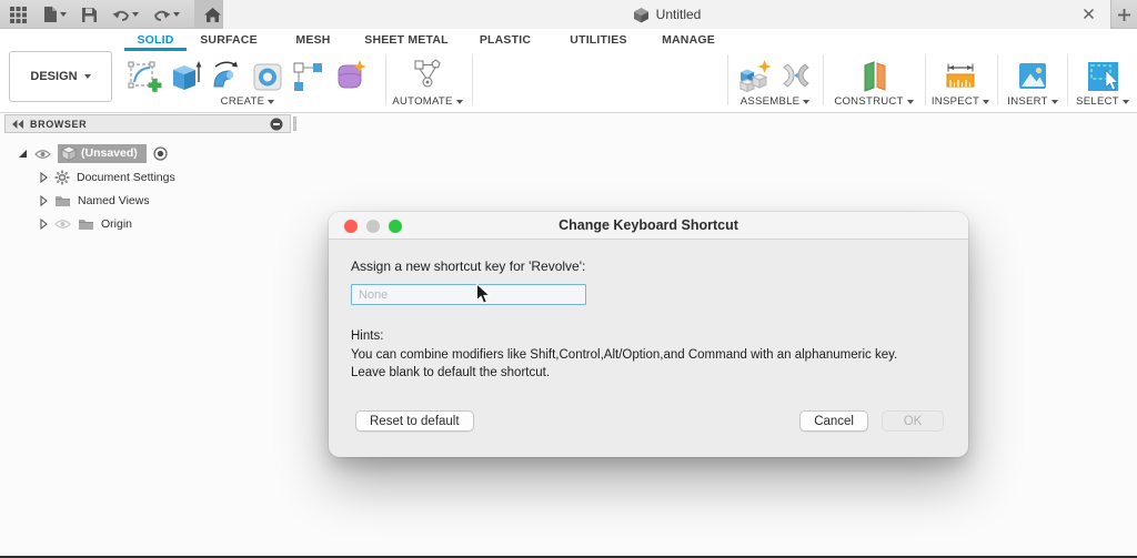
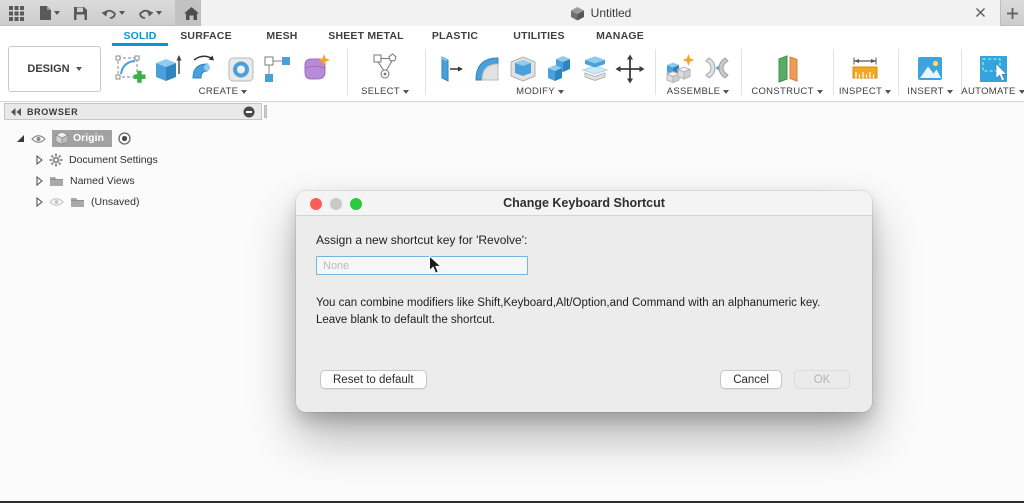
  Untitled
  SOLID
  SURFACE
  MESH
  SHEET METAL
  PLASTIC
  UTILITIES
  MANAGE
  DESIGN
  CREATE
- AUTOMATE
+ SELECT
+ MODIFY
  ASSEMBLE
  CONSTRUCT
  INSPECT
  INSERT
- SELECT
+ AUTOMATE
  BROWSER
- (Unsaved)
+ Origin
  Document Settings
  Named Views
- Origin
+ (Unsaved)
  Change Keyboard Shortcut
  Assign a new shortcut key for 'Revolve':
  None
- Hints:
- You can combine modifiers like Shift,Control,Alt/Option,and Command with an alphanumeric key.
+ You can combine modifiers like Shift,Keyboard,Alt/Option,and Command with an alphanumeric key.
  Leave blank to default the shortcut.
  Reset to default
  Cancel
  OK
